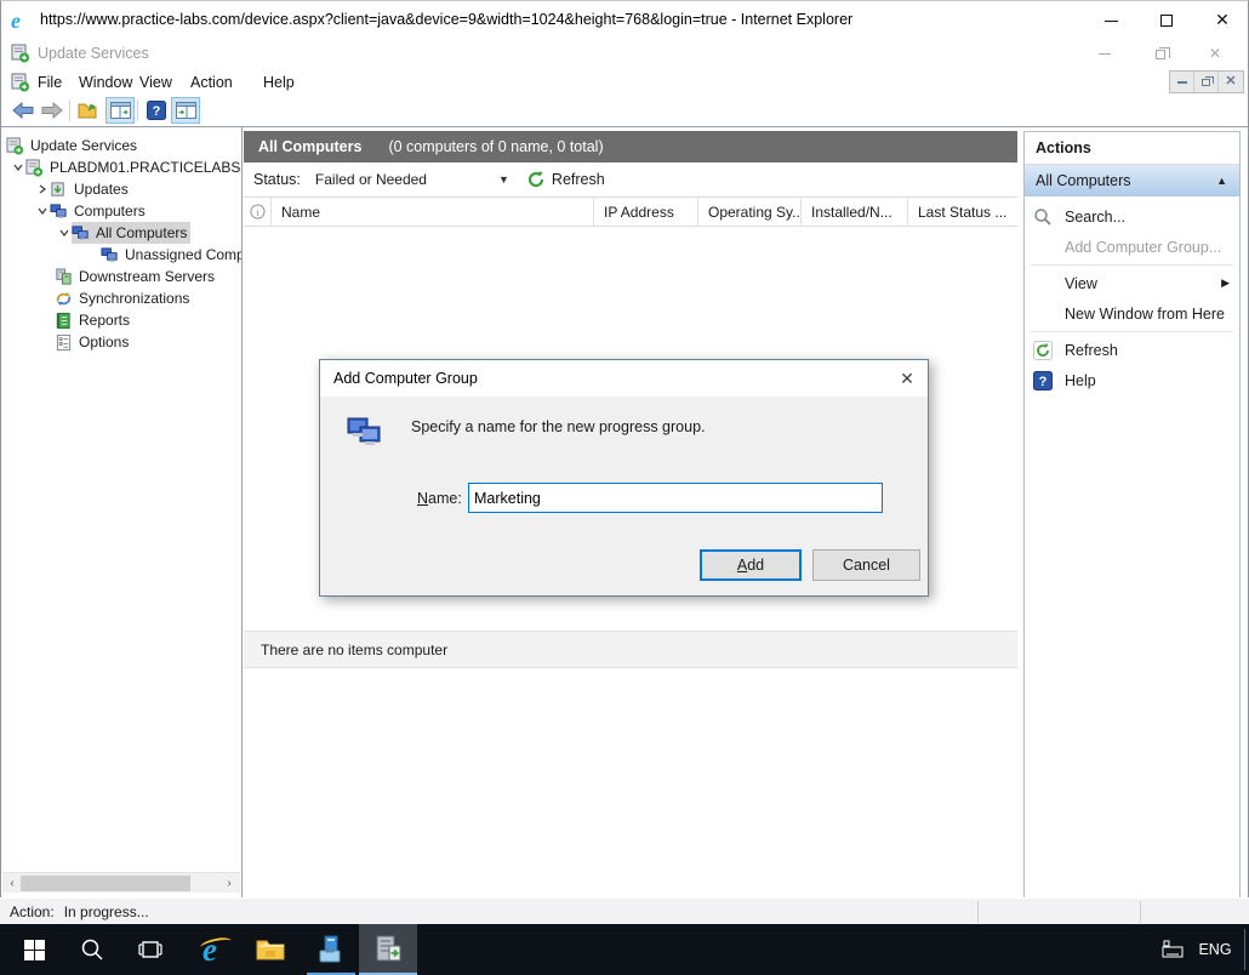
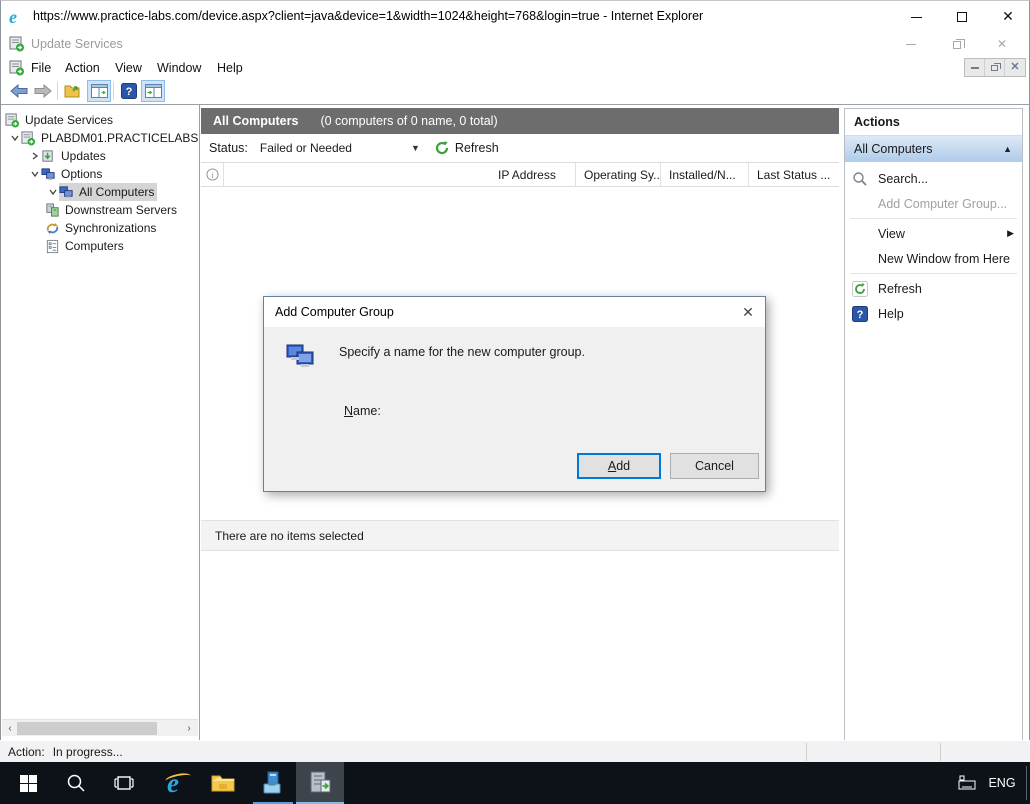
  e
- https://www.practice-labs.com/device.aspx?client=java&device=9&width=1024&height=768&login=true - Internet Explorer
+ https://www.practice-labs.com/device.aspx?client=java&device=1&width=1024&height=768&login=true - Internet Explorer
  ✕
  Update Services
  ✕
  File
- Window
+ Action
  View
- Action
+ Window
  Help
  ✕
  ?
  Update Services
  PLABDM01.PRACTICELABS
  Updates
- Computers
+ Options
  All Computers
- Unassigned Comp
  Downstream Servers
  Synchronizations
- Reports
- Options
+ Computers
  ‹
  ›
  All Computers
  (0 computers of 0 name, 0 total)
  Status:
  Failed or Needed
  ▼
  Refresh
  i
- Name
  IP Address
  Operating Sy..
  Installed/N...
  Last Status ...
- There are no items computer
+ There are no items selected
  Actions
  All Computers
  ▲
  Search...
  Add Computer Group...
  View
  ▶
  New Window from Here
  Refresh
  ?
  Help
  Add Computer Group
  ✕
- Specify a name for the new progress group.
+ Specify a name for the new computer group.
  Name:
- Marketing
  Add
  Cancel
  Action:
  In progress...
  e
  ENG
